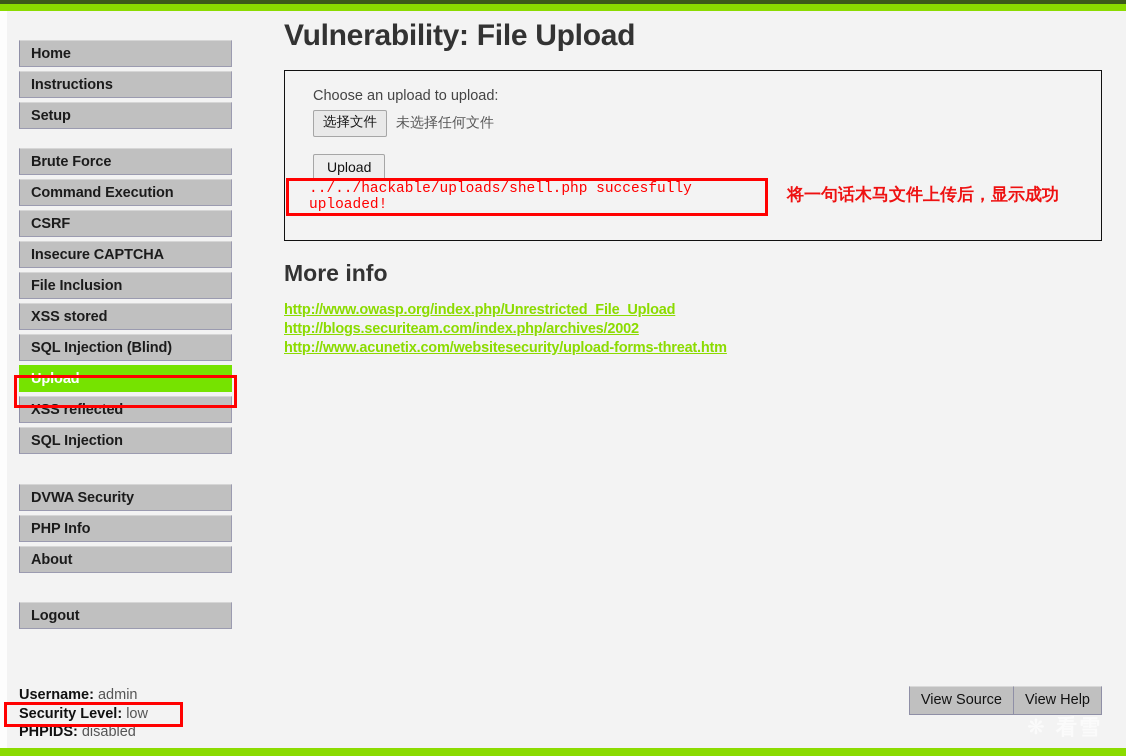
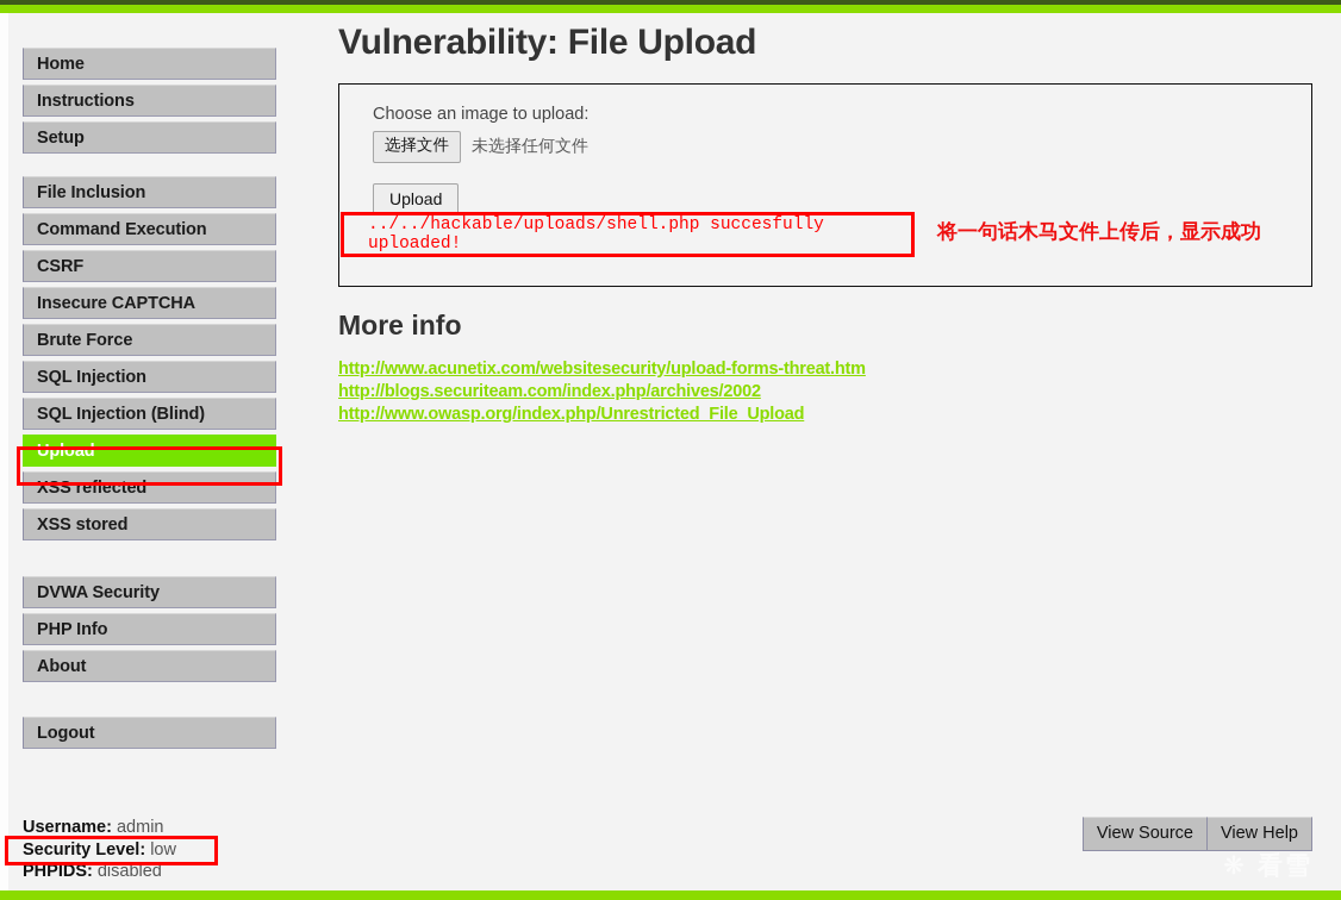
  Home
  Instructions
  Setup
- Brute Force
+ File Inclusion
  Command Execution
  CSRF
  Insecure CAPTCHA
- File Inclusion
+ Brute Force
- XSS stored
+ SQL Injection
  SQL Injection (Blind)
  Upload
  XSS reflected
- SQL Injection
+ XSS stored
  DVWA Security
  PHP Info
  About
  Logout
  Username: admin
  Security Level: low
  PHPIDS: disabled
  Vulnerability: File Upload
- Choose an upload to upload:
+ Choose an image to upload:
  选择文件
  未选择任何文件
  Upload
  ../../hackable/uploads/shell.php succesfully uploaded!
  将一句话木马文件上传后，显示成功
  More info
- http://www.owasp.org/index.php/Unrestricted_File_Upload
+ http://www.acunetix.com/websitesecurity/upload-forms-threat.htm
  http://blogs.securiteam.com/index.php/archives/2002
- http://www.acunetix.com/websitesecurity/upload-forms-threat.htm
+ http://www.owasp.org/index.php/Unrestricted_File_Upload
  View Source
  View Help
